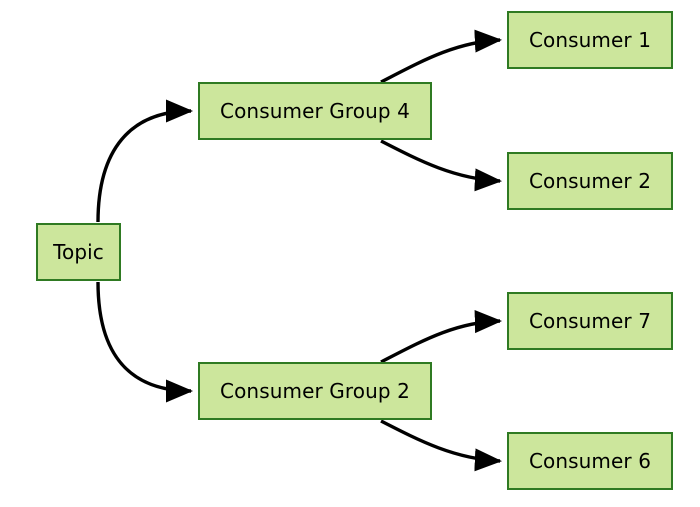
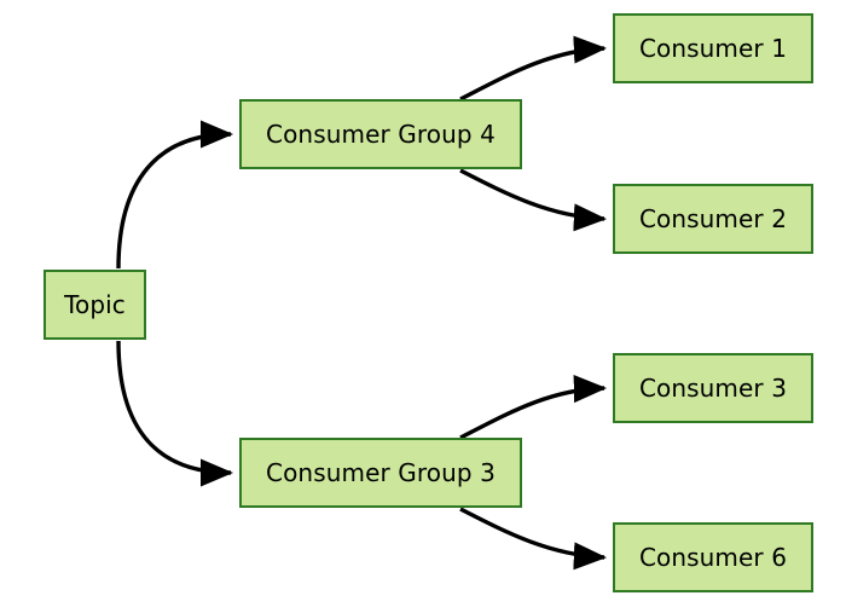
  Topic
  Consumer Group 4
- Consumer Group 2
+ Consumer Group 3
  Consumer 1
  Consumer 2
- Consumer 7
+ Consumer 3
  Consumer 6
